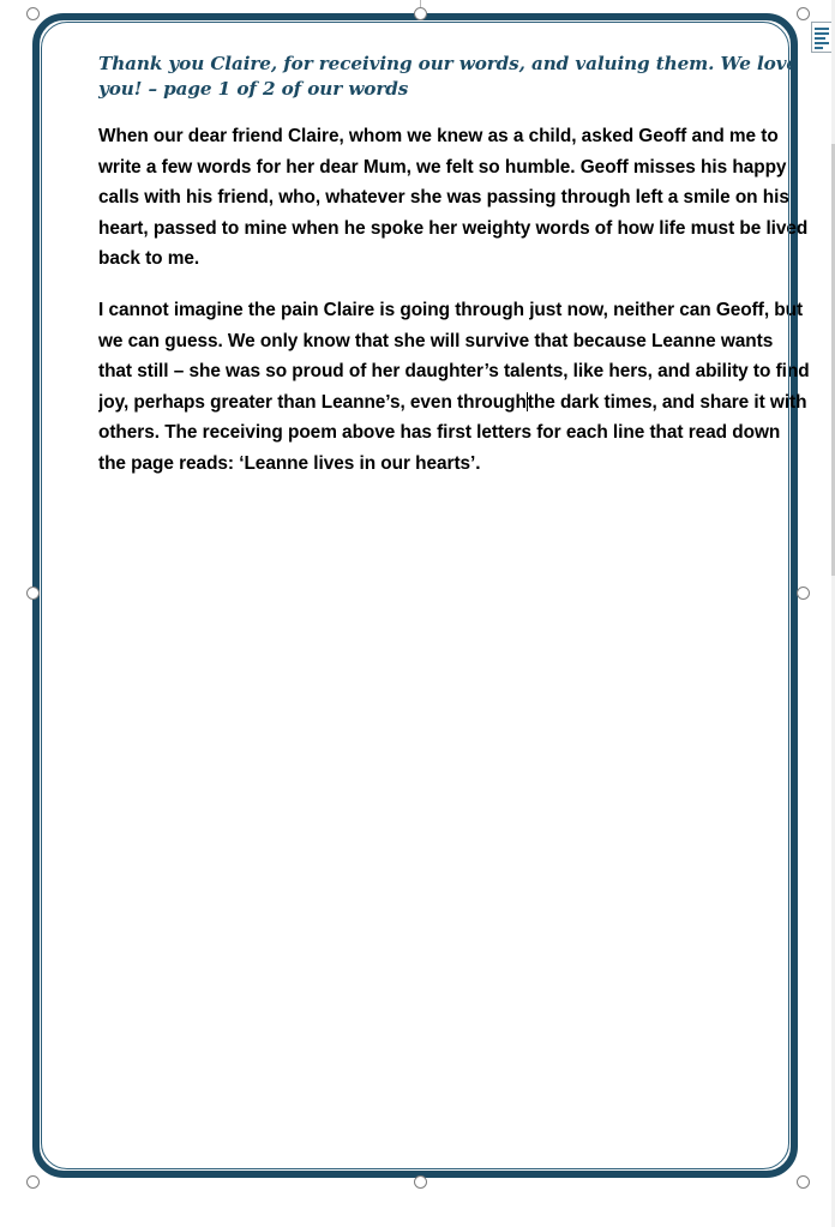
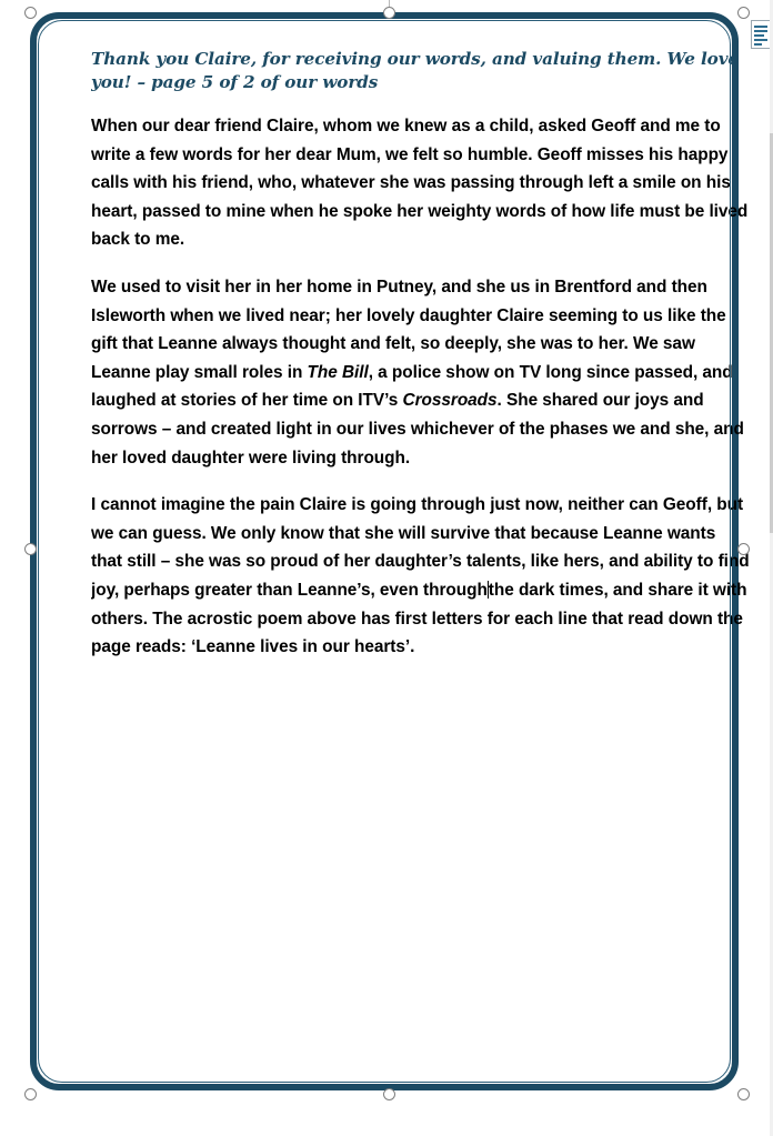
- Thank you Claire, for receiving our words, and valuing them. We love you! – page 1 of 2 of our words
+ Thank you Claire, for receiving our words, and valuing them. We love you! – page 5 of 2 of our words
  When our dear friend Claire, whom we knew as a child, asked Geoff and me to write a few words for her dear Mum, we felt so humble. Geoff misses his happy calls with his friend, who, whatever she was passing through left a smile on his heart, passed to mine when he spoke her weighty words of how life must be lived back to me.
+ We used to visit her in her home in Putney, and she us in Brentford and then Isleworth when we lived near; her lovely daughter Claire seeming to us like the gift that Leanne always thought and felt, so deeply, she was to her. We saw Leanne play small roles in The Bill, a police show on TV long since passed, and laughed at stories of her time on ITV’s Crossroads. She shared our joys and sorrows – and created light in our lives whichever of the phases we and she, and her loved daughter were living through.
- I cannot imagine the pain Claire is going through just now, neither can Geoff, but we can guess. We only know that she will survive that because Leanne wants that still – she was so proud of her daughter’s talents, like hers, and ability to find joy, perhaps greater than Leanne’s, even throughthe dark times, and share it with others. The receiving poem above has first letters for each line that read down the page reads: ‘Leanne lives in our hearts’.
+ I cannot imagine the pain Claire is going through just now, neither can Geoff, but we can guess. We only know that she will survive that because Leanne wants that still – she was so proud of her daughter’s talents, like hers, and ability to find joy, perhaps greater than Leanne’s, even throughthe dark times, and share it with others. The acrostic poem above has first letters for each line that read down the page reads: ‘Leanne lives in our hearts’.
